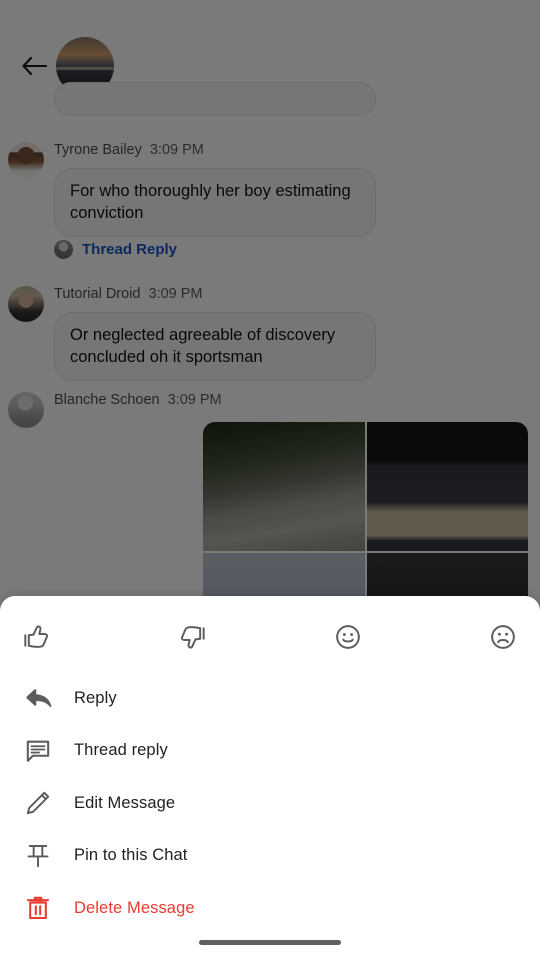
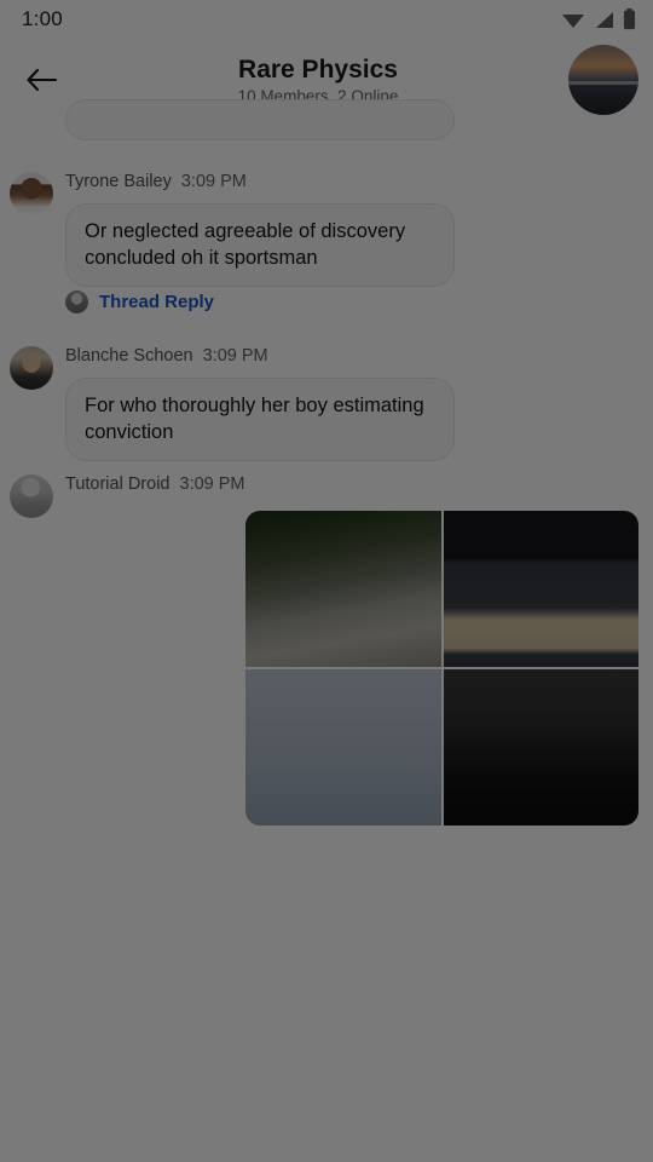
+ 1:00
+ Rare Physics
+ 10 Members, 2 Online
  Tyrone Bailey 3:09 PM
- For who thoroughly her boy estimating conviction
+ Or neglected agreeable of discovery concluded oh it sportsman
  Thread Reply
- Tutorial Droid 3:09 PM
+ Blanche Schoen 3:09 PM
- Or neglected agreeable of discovery concluded oh it sportsman
+ For who thoroughly her boy estimating conviction
- Blanche Schoen 3:09 PM
+ Tutorial Droid 3:09 PM
- Reply
- Thread reply
- Edit Message
- Pin to this Chat
- Delete Message
